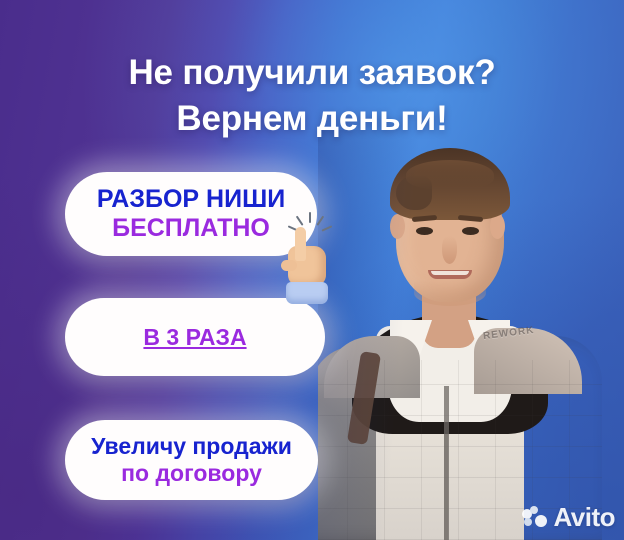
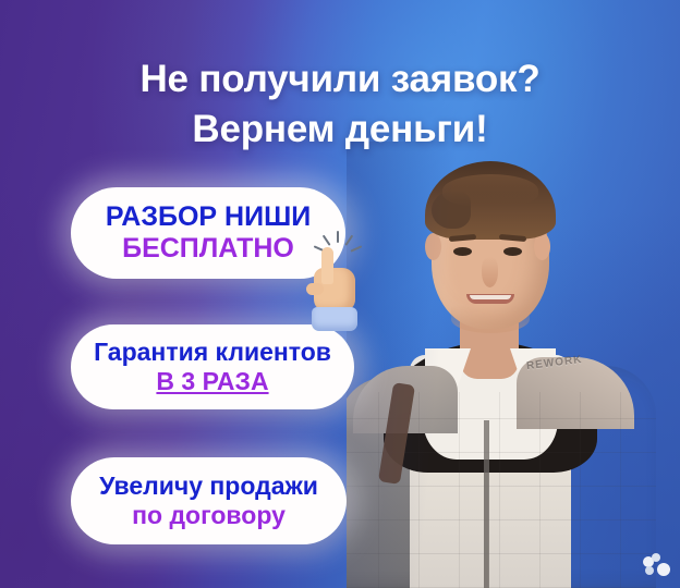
  Не получили заявок?
  Вернем деньги!
  РАЗБОР НИШИ
  БЕСПЛАТНО
+ Гарантия клиентов
  В 3 РАЗА
  Увеличу продажи
  по договору
- Avito
